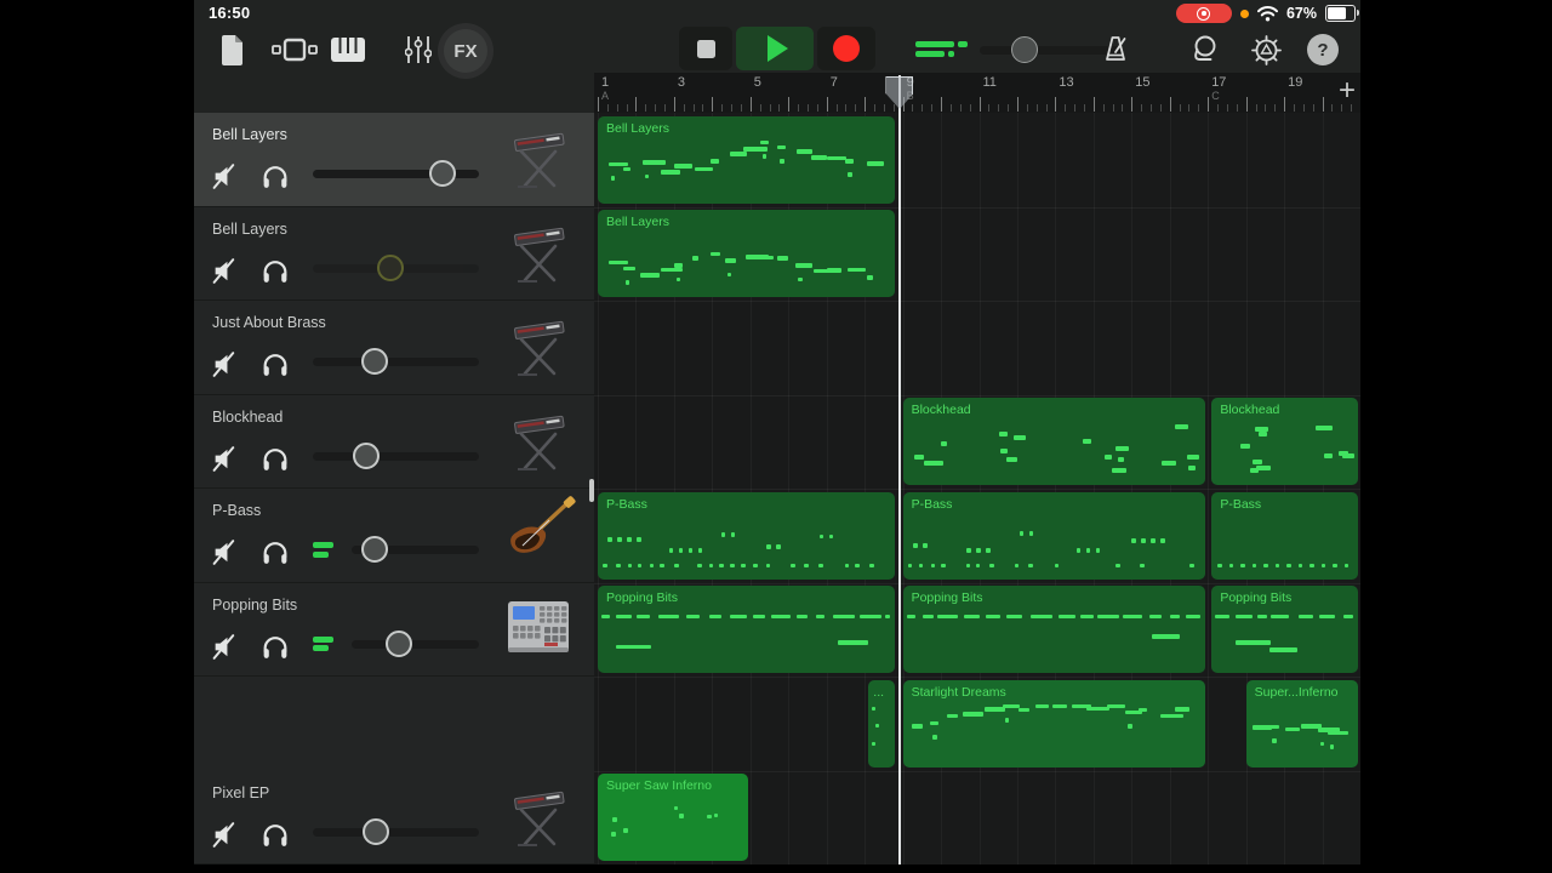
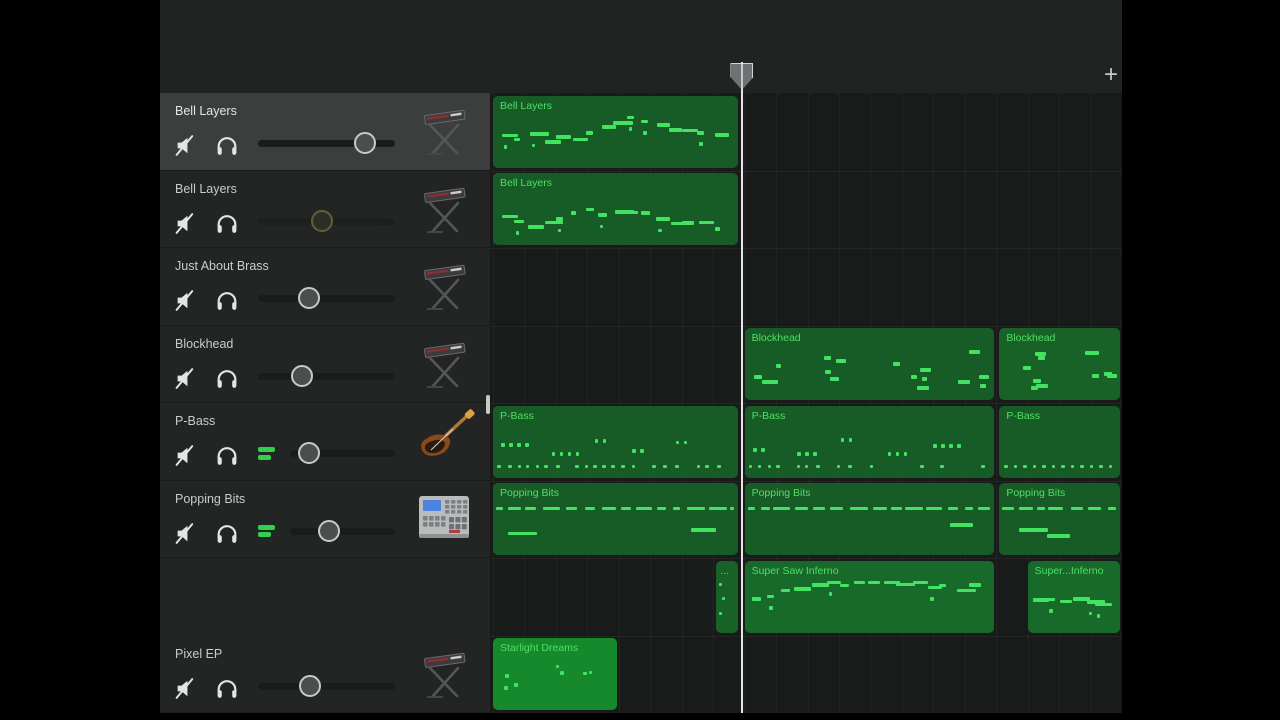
- 16:50
- 67%
- FX
- ?
- 1
- A
- 3
- 5
- 7
- 9
- B
- 11
- 13
- 15
- 17
- C
- 19
  +
  Bell Layers
  Bell Layers
  Just About Brass
  Blockhead
  P-Bass
  Popping Bits
  Pixel EP
  Bell Layers
  Bell Layers
  Blockhead
  Blockhead
  P-Bass
  P-Bass
  P-Bass
  Popping Bits
  Popping Bits
  Popping Bits
  ...
- Starlight Dreams
+ Super Saw Inferno
  Super...Inferno
- Super Saw Inferno
+ Starlight Dreams
